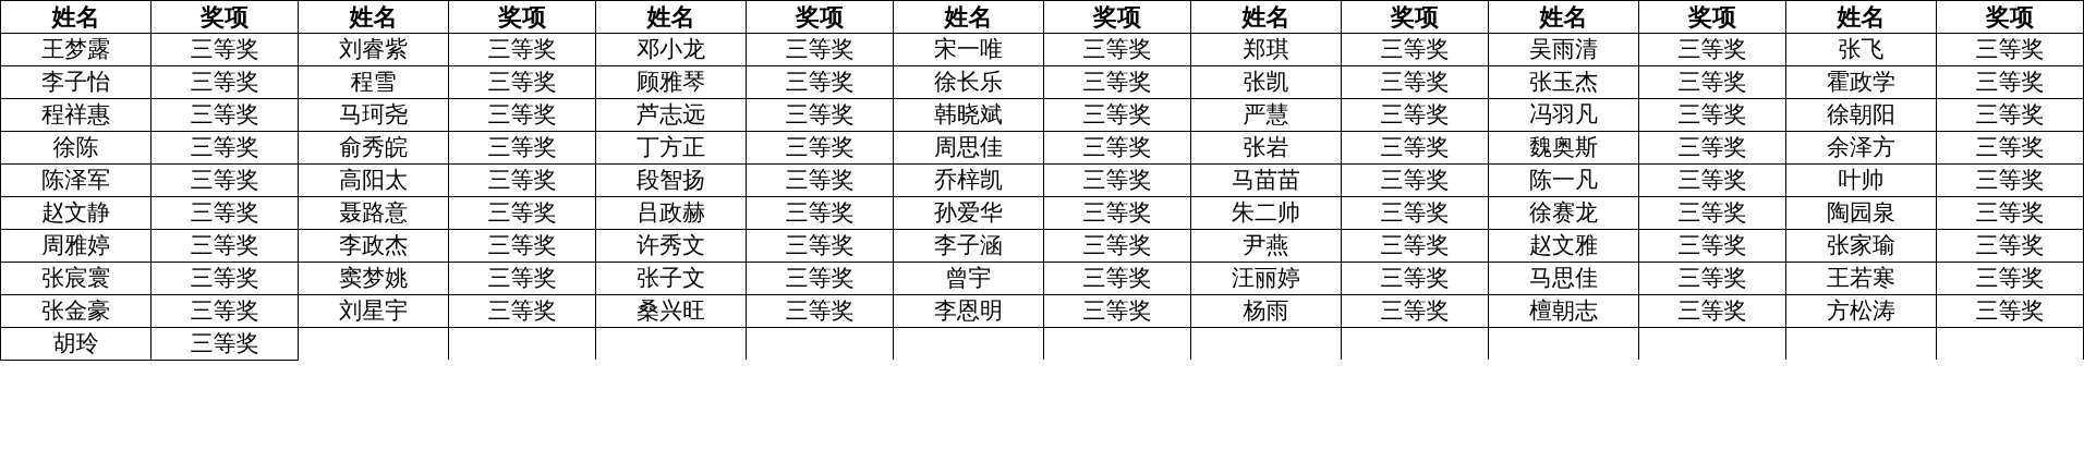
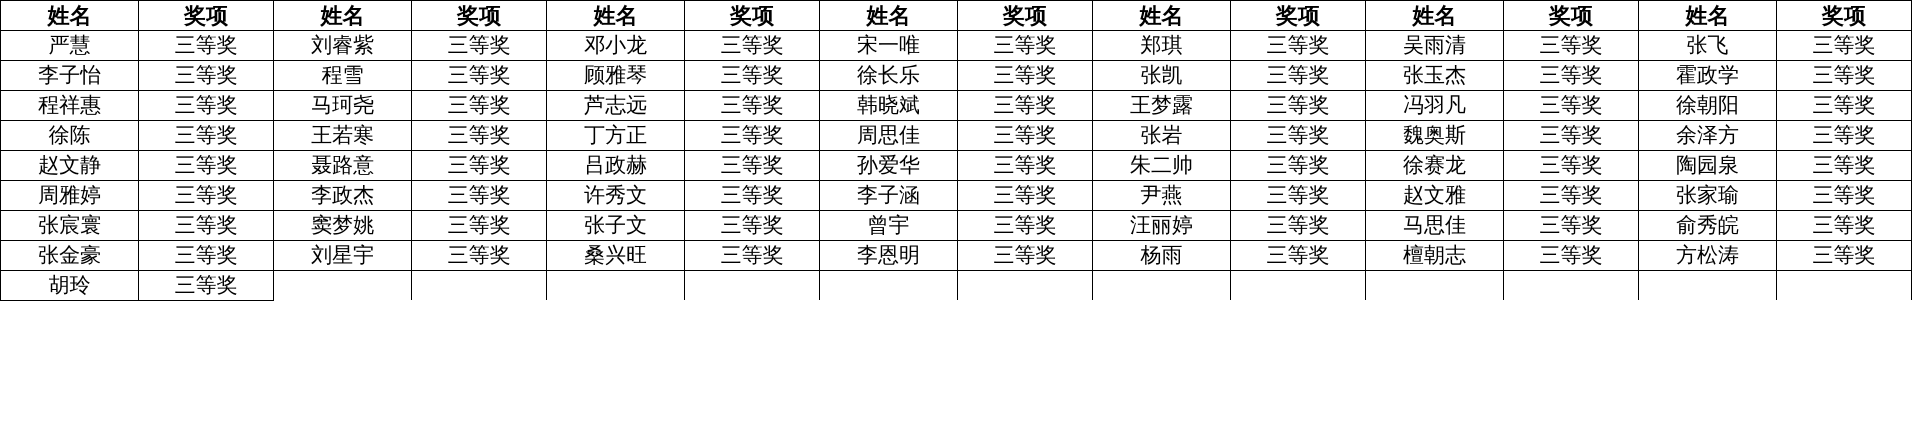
  姓名	奖项	姓名	奖项	姓名	奖项	姓名	奖项	姓名	奖项	姓名	奖项	姓名	奖项
- 王梦露	三等奖	刘睿紫	三等奖	邓小龙	三等奖	宋一唯	三等奖	郑琪	三等奖	吴雨清	三等奖	张飞	三等奖
+ 严慧	三等奖	刘睿紫	三等奖	邓小龙	三等奖	宋一唯	三等奖	郑琪	三等奖	吴雨清	三等奖	张飞	三等奖
  李子怡	三等奖	程雪	三等奖	顾雅琴	三等奖	徐长乐	三等奖	张凯	三等奖	张玉杰	三等奖	霍政学	三等奖
- 程祥惠	三等奖	马珂尧	三等奖	芦志远	三等奖	韩晓斌	三等奖	严慧	三等奖	冯羽凡	三等奖	徐朝阳	三等奖
+ 程祥惠	三等奖	马珂尧	三等奖	芦志远	三等奖	韩晓斌	三等奖	王梦露	三等奖	冯羽凡	三等奖	徐朝阳	三等奖
- 徐陈	三等奖	俞秀皖	三等奖	丁方正	三等奖	周思佳	三等奖	张岩	三等奖	魏奥斯	三等奖	余泽方	三等奖
+ 徐陈	三等奖	王若寒	三等奖	丁方正	三等奖	周思佳	三等奖	张岩	三等奖	魏奥斯	三等奖	余泽方	三等奖
- 陈泽军	三等奖	高阳太	三等奖	段智扬	三等奖	乔梓凯	三等奖	马苗苗	三等奖	陈一凡	三等奖	叶帅	三等奖
  赵文静	三等奖	聂路意	三等奖	吕政赫	三等奖	孙爱华	三等奖	朱二帅	三等奖	徐赛龙	三等奖	陶园泉	三等奖
  周雅婷	三等奖	李政杰	三等奖	许秀文	三等奖	李子涵	三等奖	尹燕	三等奖	赵文雅	三等奖	张家瑜	三等奖
- 张宸寰	三等奖	窦梦姚	三等奖	张子文	三等奖	曾宇	三等奖	汪丽婷	三等奖	马思佳	三等奖	王若寒	三等奖
+ 张宸寰	三等奖	窦梦姚	三等奖	张子文	三等奖	曾宇	三等奖	汪丽婷	三等奖	马思佳	三等奖	俞秀皖	三等奖
  张金豪	三等奖	刘星宇	三等奖	桑兴旺	三等奖	李恩明	三等奖	杨雨	三等奖	檀朝志	三等奖	方松涛	三等奖
  胡玲	三等奖
